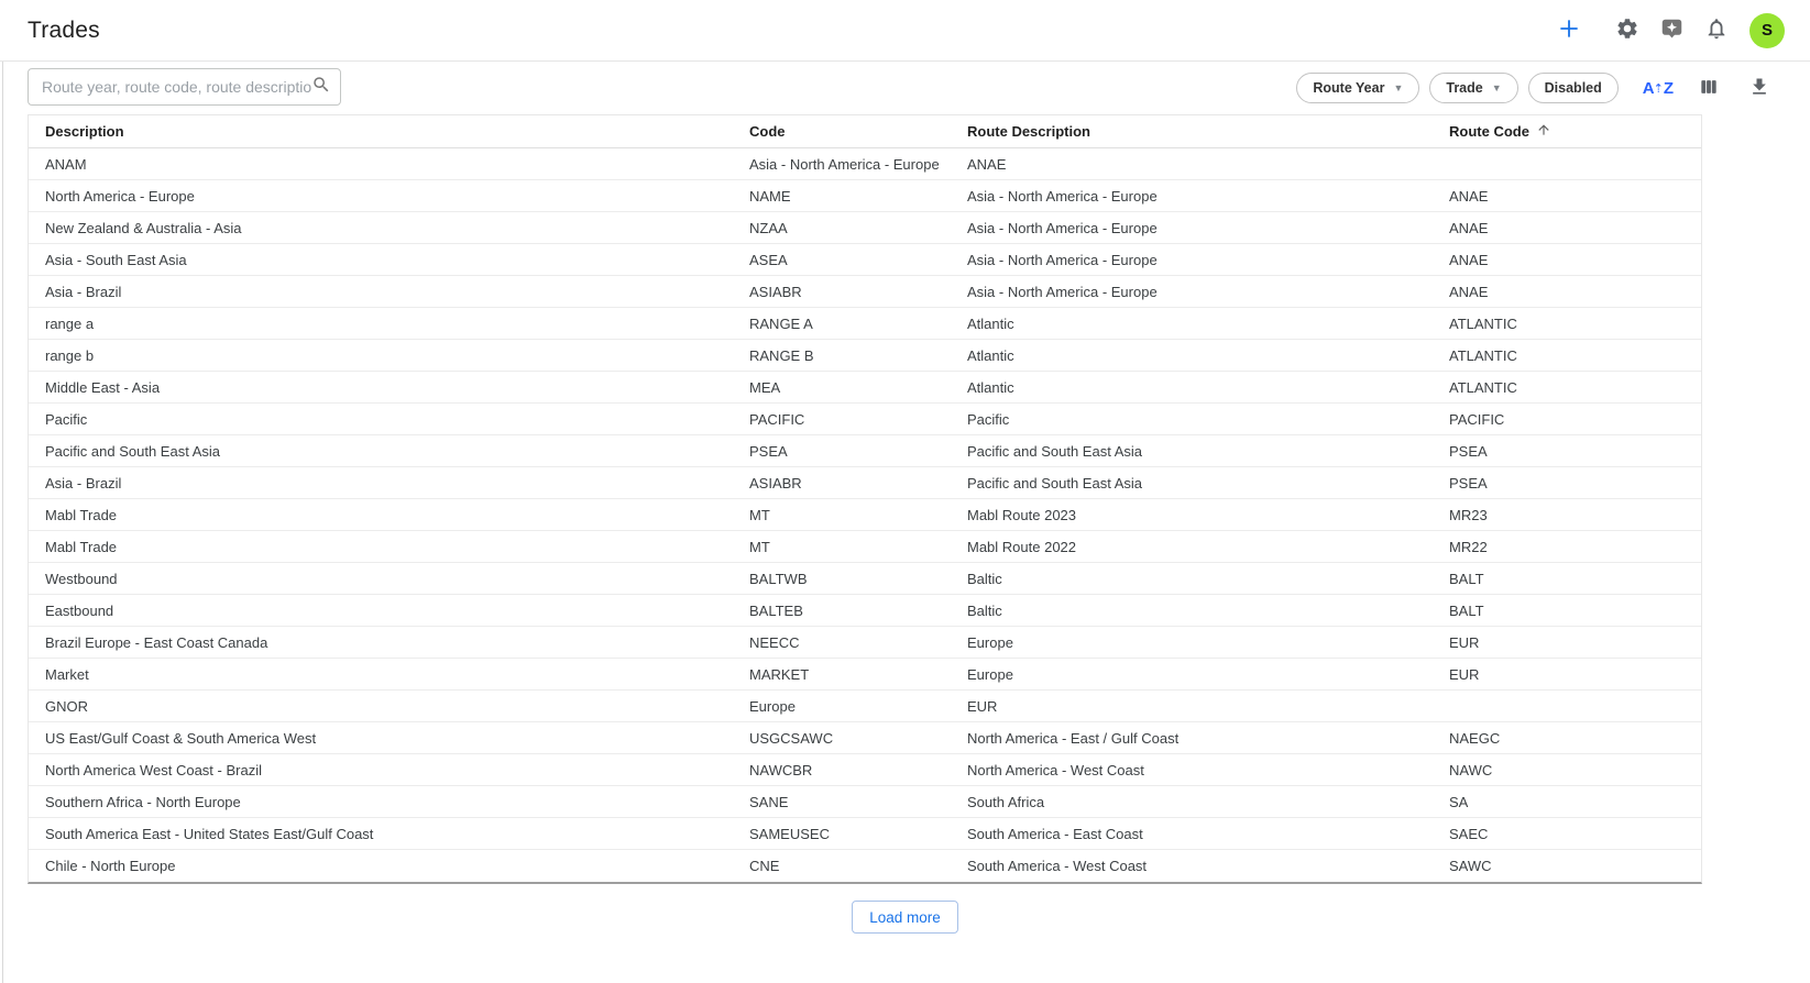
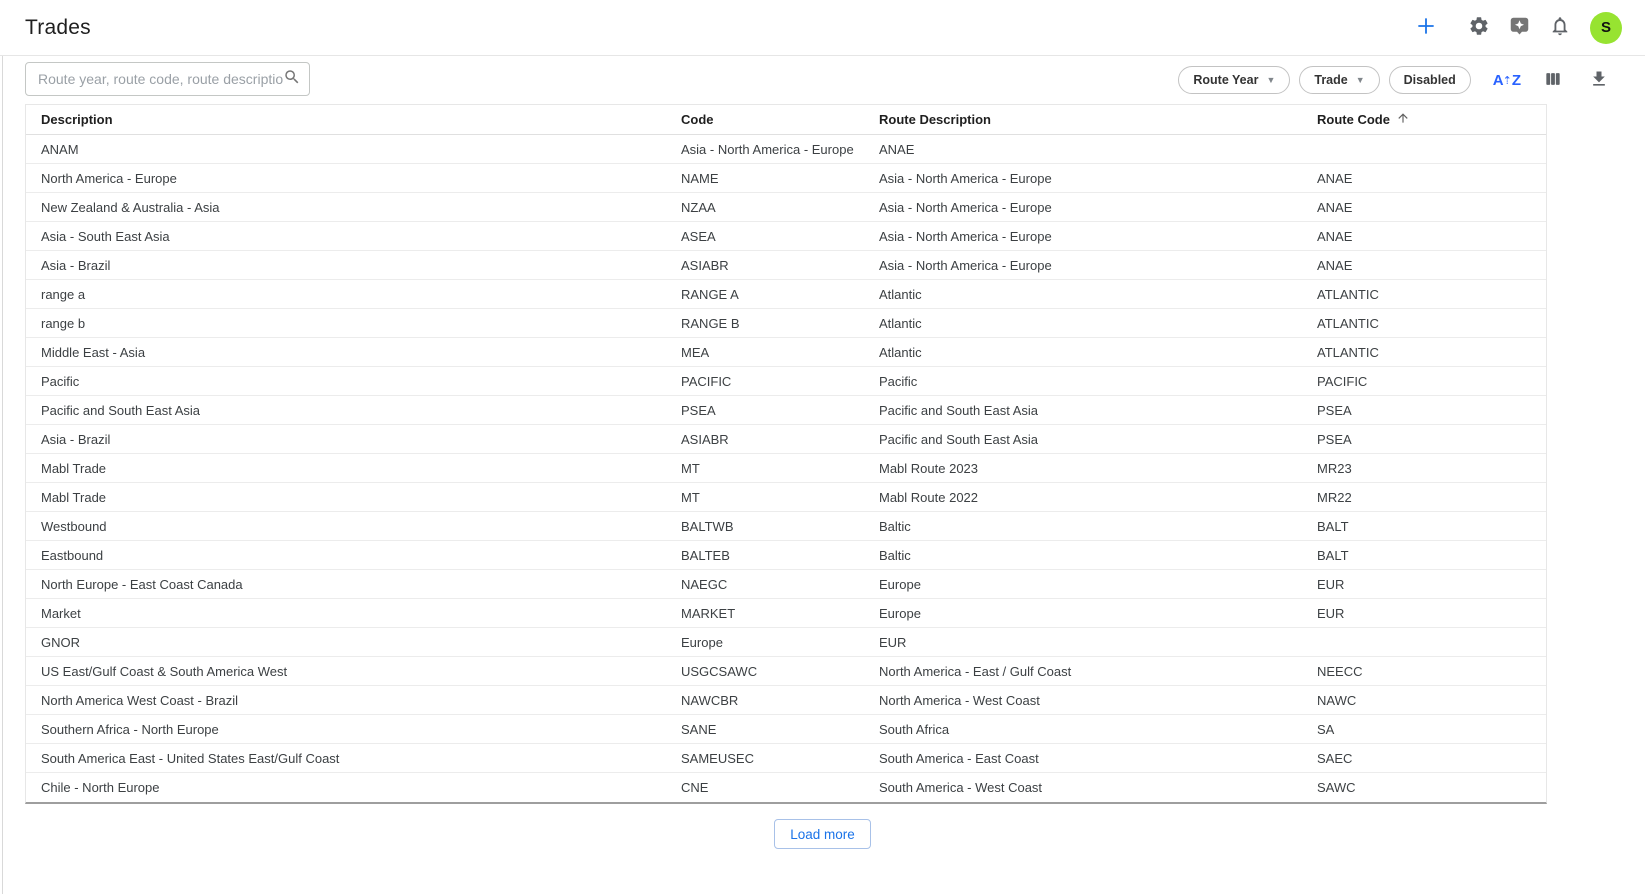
  Trades
  S
  Route year, route code, route descriptio
  Route Year
  ▼
  Trade
  ▼
  Disabled
  A
  ⇡
  Z
  Description
  Code
  Route Description
  Route Code
  ANAM
  Asia - North America - Europe
  ANAE
  North America - Europe
  NAME
  Asia - North America - Europe
  ANAE
  New Zealand & Australia - Asia
  NZAA
  Asia - North America - Europe
  ANAE
  Asia - South East Asia
  ASEA
  Asia - North America - Europe
  ANAE
  Asia - Brazil
  ASIABR
  Asia - North America - Europe
  ANAE
  range a
  RANGE A
  Atlantic
  ATLANTIC
  range b
  RANGE B
  Atlantic
  ATLANTIC
  Middle East - Asia
  MEA
  Atlantic
  ATLANTIC
  Pacific
  PACIFIC
  Pacific
  PACIFIC
  Pacific and South East Asia
  PSEA
  Pacific and South East Asia
  PSEA
  Asia - Brazil
  ASIABR
  Pacific and South East Asia
  PSEA
  Mabl Trade
  MT
  Mabl Route 2023
  MR23
  Mabl Trade
  MT
  Mabl Route 2022
  MR22
  Westbound
  BALTWB
  Baltic
  BALT
  Eastbound
  BALTEB
  Baltic
  BALT
- Brazil Europe - East Coast Canada
+ North Europe - East Coast Canada
- NEECC
+ NAEGC
  Europe
  EUR
  Market
  MARKET
  Europe
  EUR
  GNOR
  Europe
  EUR
  US East/Gulf Coast & South America West
  USGCSAWC
  North America - East / Gulf Coast
- NAEGC
+ NEECC
  North America West Coast - Brazil
  NAWCBR
  North America - West Coast
  NAWC
  Southern Africa - North Europe
  SANE
  South Africa
  SA
  South America East - United States East/Gulf Coast
  SAMEUSEC
  South America - East Coast
  SAEC
  Chile - North Europe
  CNE
  South America - West Coast
  SAWC
  Load more
